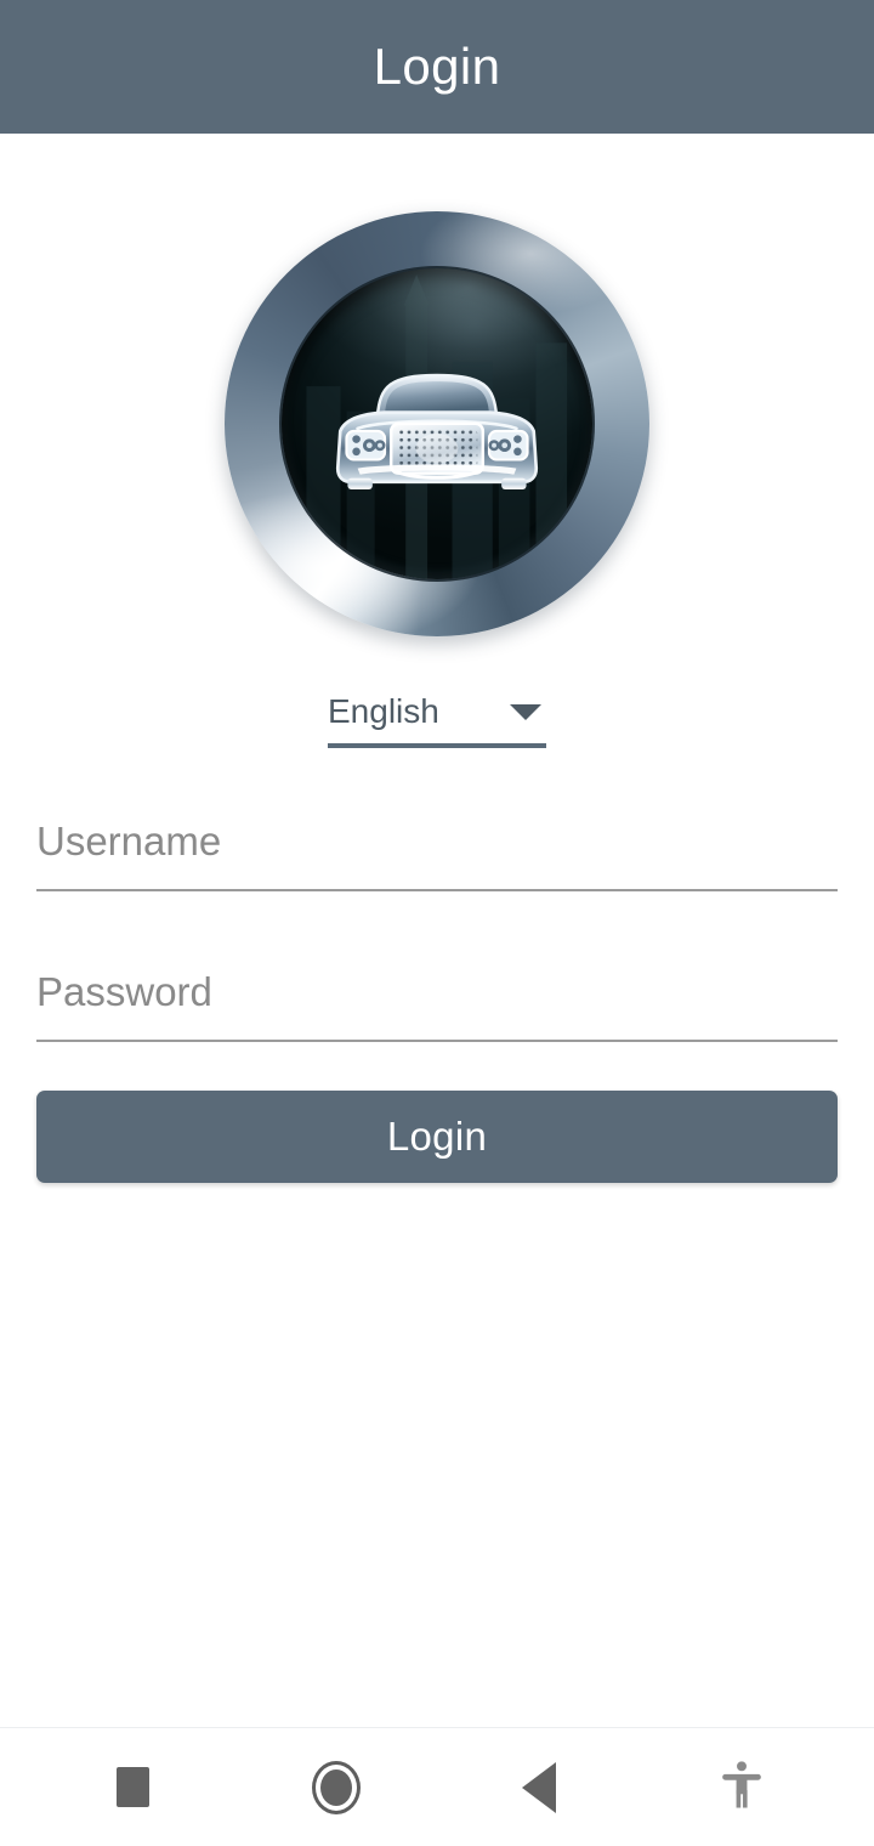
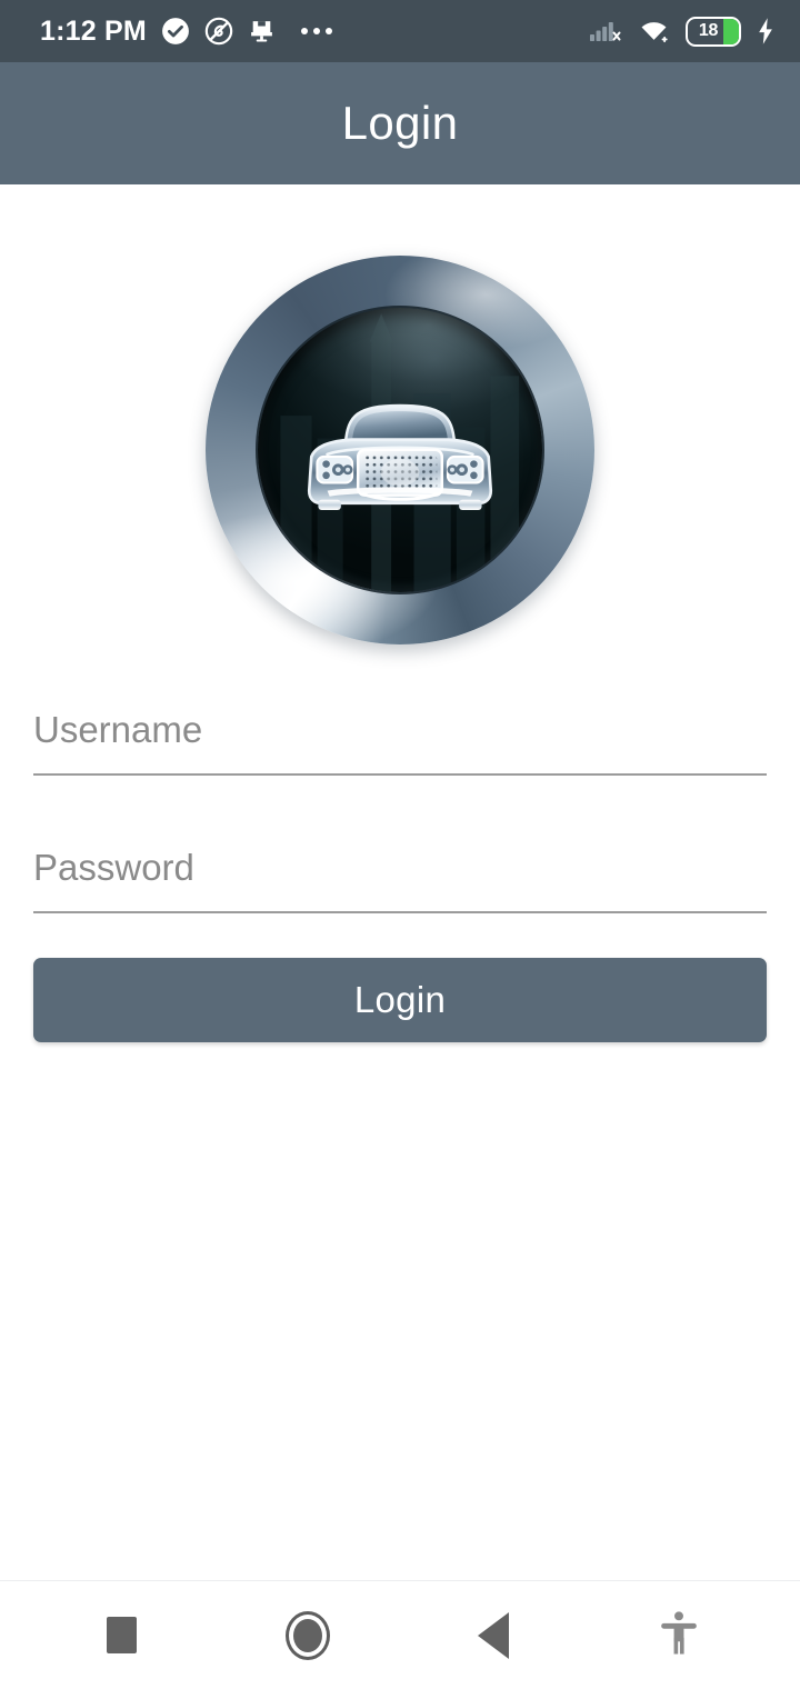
+ 1:12 PM
+ 18
  Login
- English
  Username
  Password
  Login
